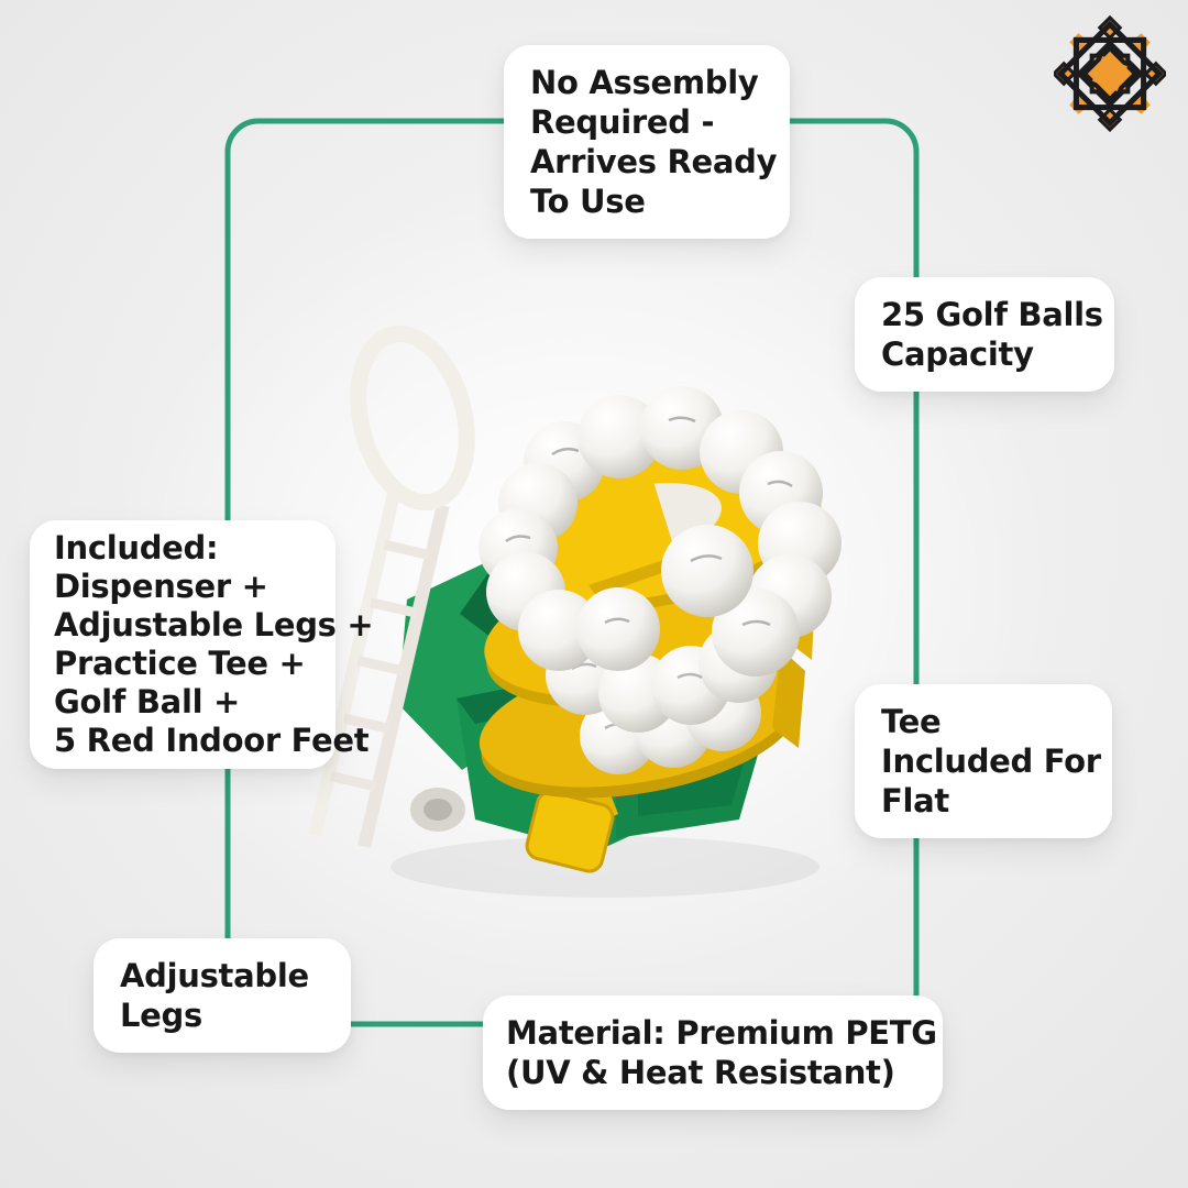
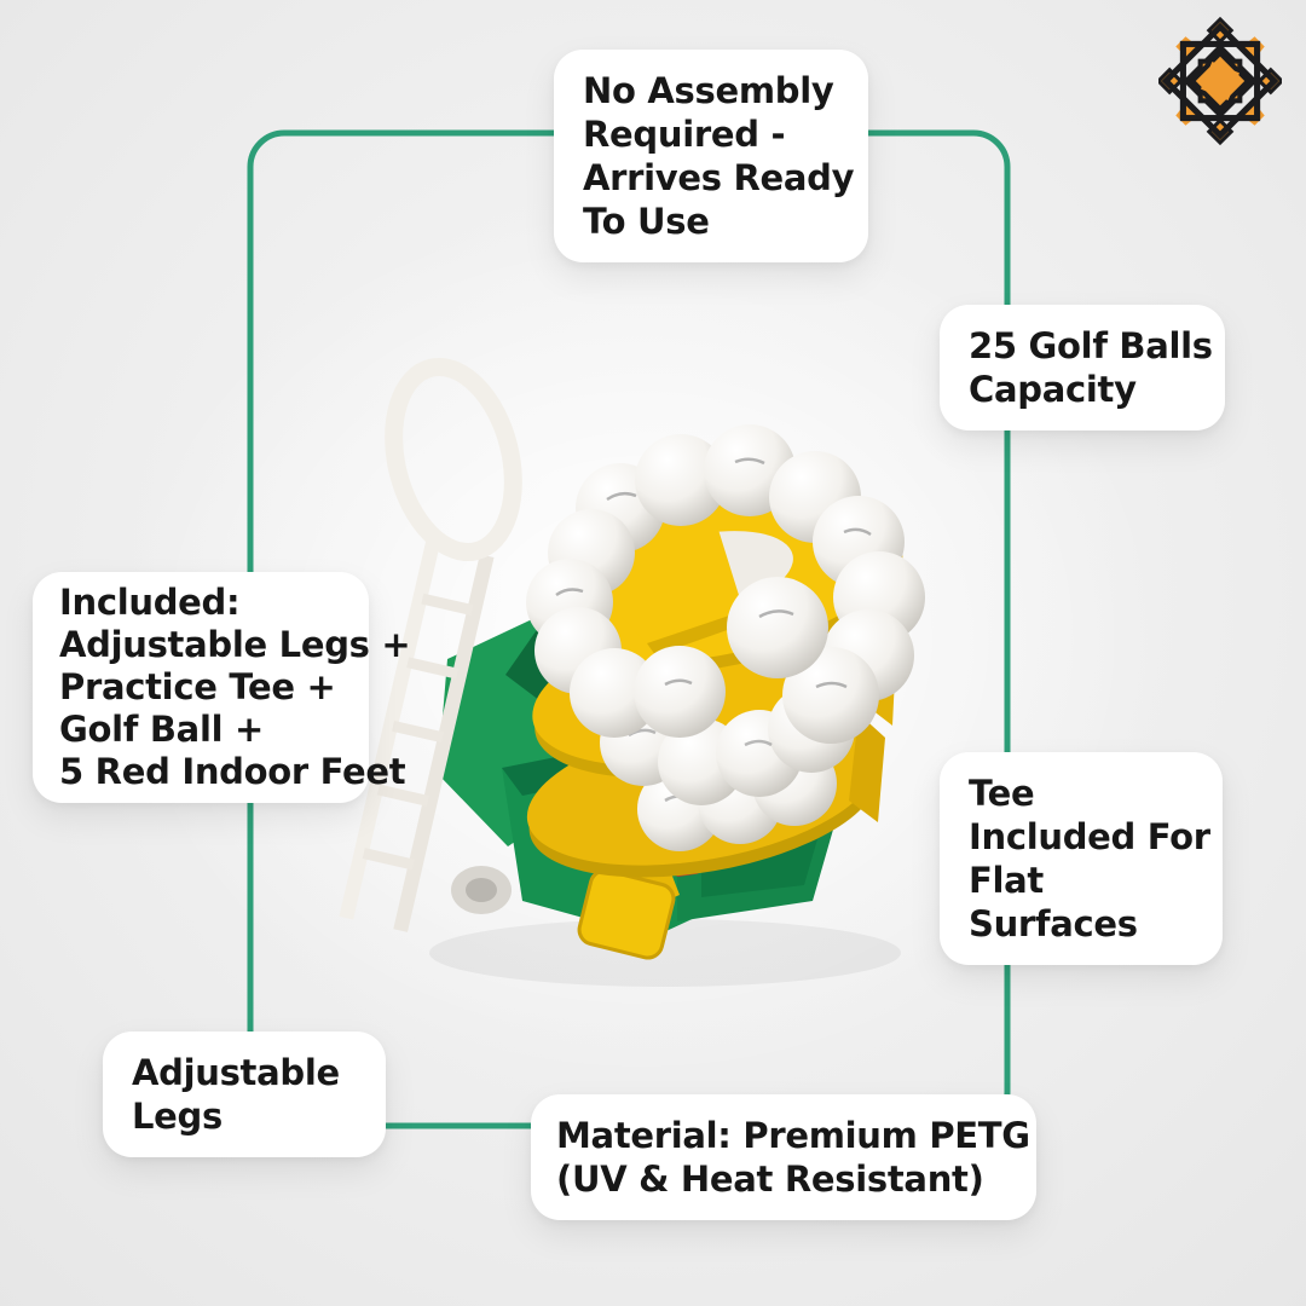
  No Assembly
  Required -
  Arrives Ready
  To Use
  25 Golf Balls
  Capacity
  Included:
- Dispenser +
  Adjustable Legs +
  Practice Tee +
  Golf Ball +
  5 Red Indoor Feet
  Tee
  Included For
  Flat
+ Surfaces
  Adjustable
  Legs
  Material: Premium PETG
  (UV & Heat Resistant)
